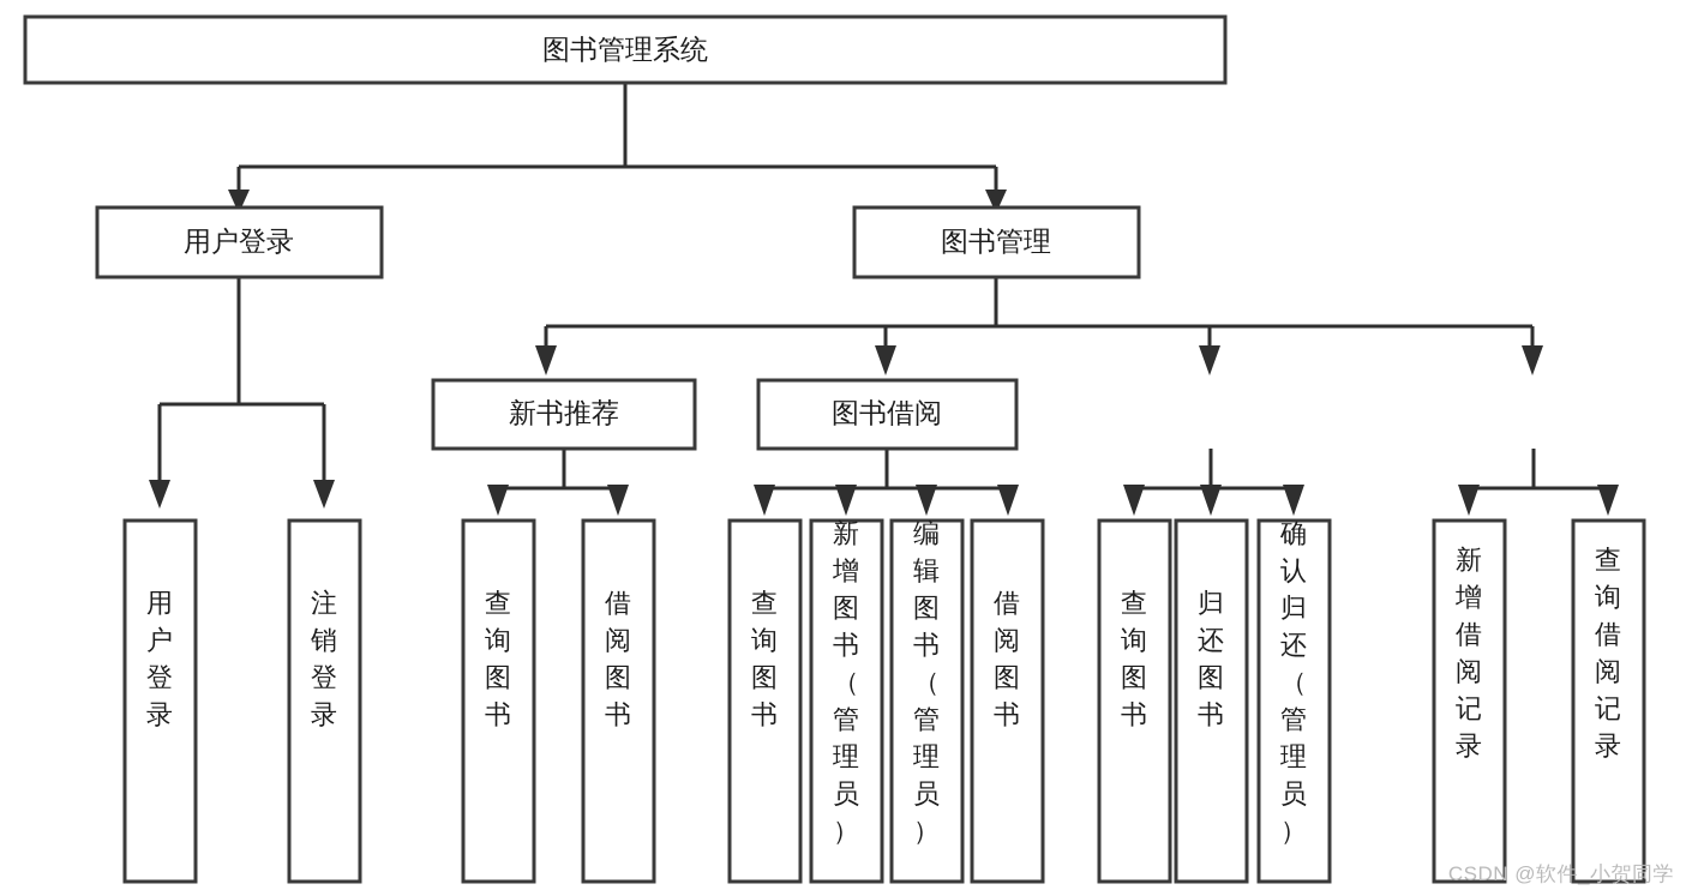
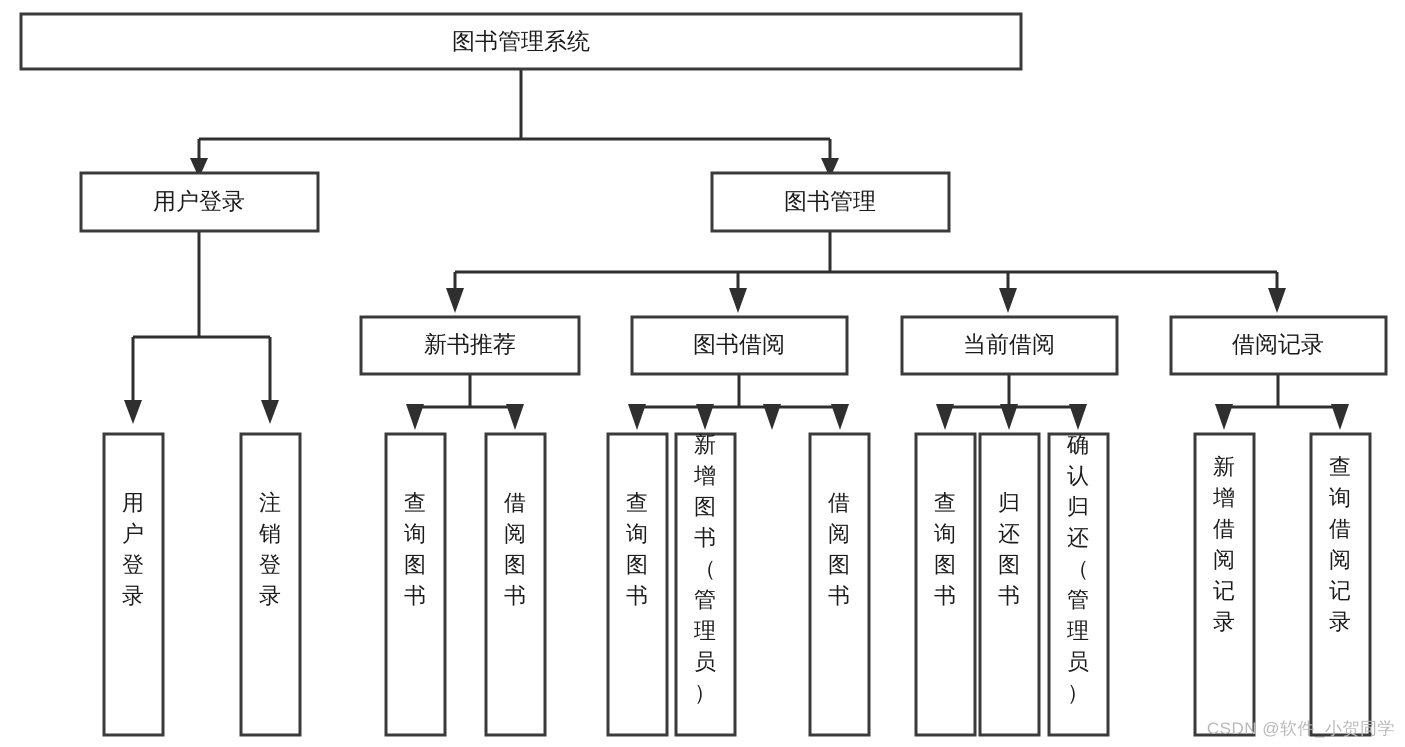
  图书管理系统
  用户登录
  图书管理
  新书推荐
  图书借阅
+ 当前借阅
+ 借阅记录
  用户登录
  注销登录
  查询图书
  借阅图书
  查询图书
  新增图书（管理员）
- 编辑图书（管理员）
  借阅图书
  查询图书
  归还图书
  确认归还（管理员）
  新增借阅记录
  查询借阅记录
  CSDN @软件_小贺同学
